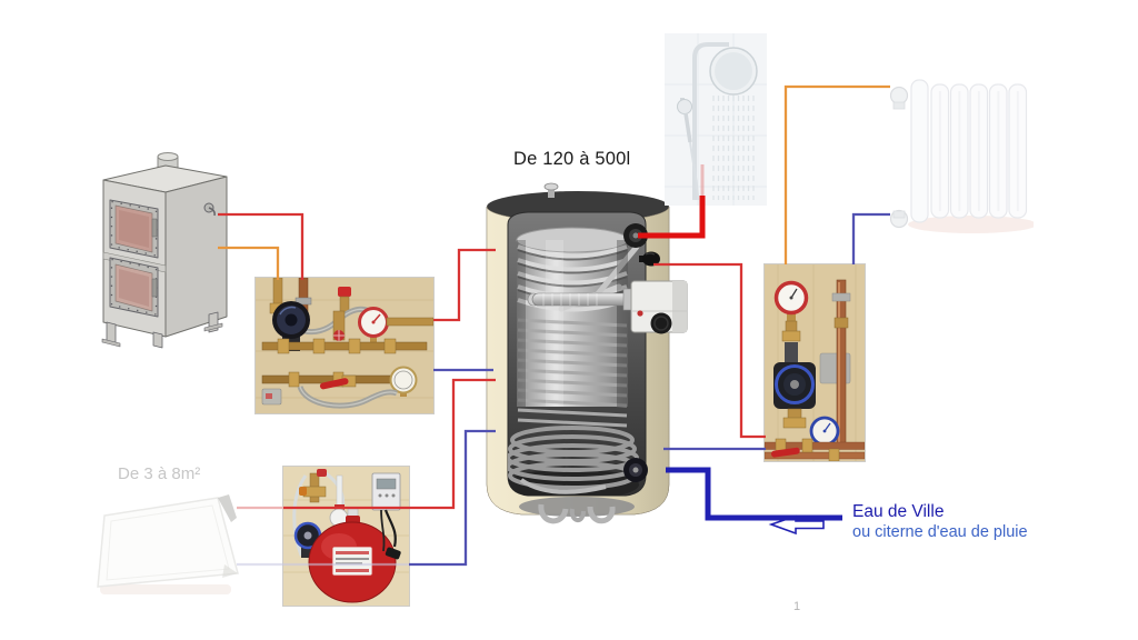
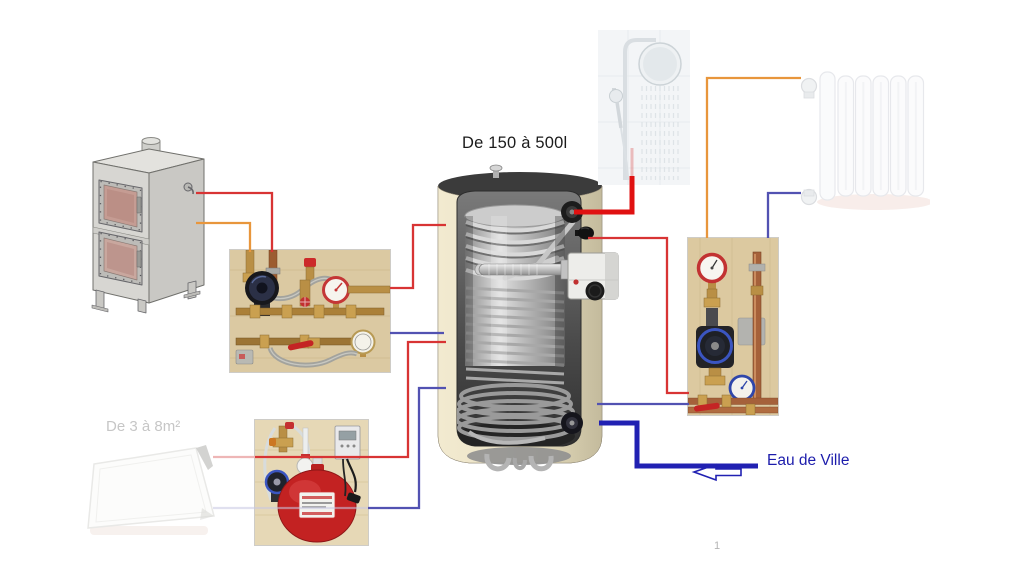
- De 120 à 500l
+ De 150 à 500l
  De 3 à 8m²
  Eau de Ville
- ou citerne d'eau de pluie
  1
